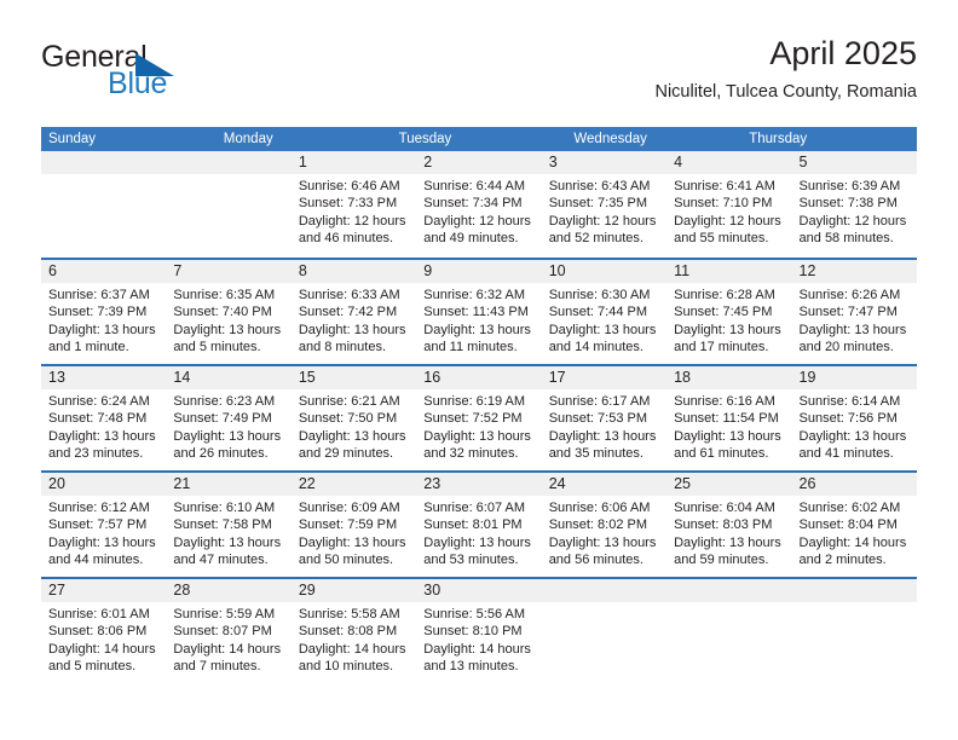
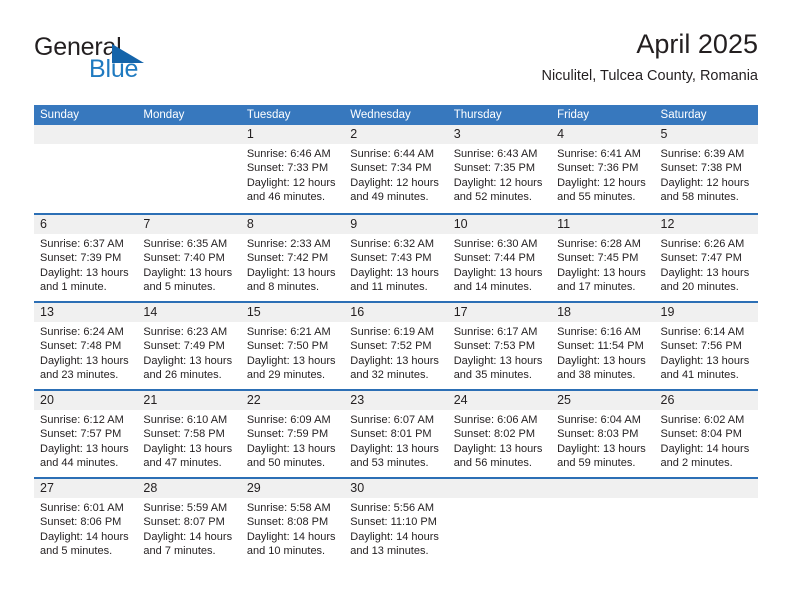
  General
  Blue
  April 2025
  Niculitel, Tulcea County, Romania
  Sunday
  Monday
  Tuesday
  Wednesday
  Thursday
+ Friday
+ Saturday
  1
  Sunrise: 6:46 AM
  Sunset: 7:33 PM
  Daylight: 12 hours
  and 46 minutes.
  2
  Sunrise: 6:44 AM
  Sunset: 7:34 PM
  Daylight: 12 hours
  and 49 minutes.
  3
  Sunrise: 6:43 AM
  Sunset: 7:35 PM
  Daylight: 12 hours
  and 52 minutes.
  4
  Sunrise: 6:41 AM
- Sunset: 7:10 PM
+ Sunset: 7:36 PM
  Daylight: 12 hours
  and 55 minutes.
  5
  Sunrise: 6:39 AM
  Sunset: 7:38 PM
  Daylight: 12 hours
  and 58 minutes.
  6
  Sunrise: 6:37 AM
  Sunset: 7:39 PM
  Daylight: 13 hours
  and 1 minute.
  7
  Sunrise: 6:35 AM
  Sunset: 7:40 PM
  Daylight: 13 hours
  and 5 minutes.
  8
- Sunrise: 6:33 AM
+ Sunrise: 2:33 AM
  Sunset: 7:42 PM
  Daylight: 13 hours
  and 8 minutes.
  9
  Sunrise: 6:32 AM
- Sunset: 11:43 PM
+ Sunset: 7:43 PM
  Daylight: 13 hours
  and 11 minutes.
  10
  Sunrise: 6:30 AM
  Sunset: 7:44 PM
  Daylight: 13 hours
  and 14 minutes.
  11
  Sunrise: 6:28 AM
  Sunset: 7:45 PM
  Daylight: 13 hours
  and 17 minutes.
  12
  Sunrise: 6:26 AM
  Sunset: 7:47 PM
  Daylight: 13 hours
  and 20 minutes.
  13
  Sunrise: 6:24 AM
  Sunset: 7:48 PM
  Daylight: 13 hours
  and 23 minutes.
  14
  Sunrise: 6:23 AM
  Sunset: 7:49 PM
  Daylight: 13 hours
  and 26 minutes.
  15
  Sunrise: 6:21 AM
  Sunset: 7:50 PM
  Daylight: 13 hours
  and 29 minutes.
  16
  Sunrise: 6:19 AM
  Sunset: 7:52 PM
  Daylight: 13 hours
  and 32 minutes.
  17
  Sunrise: 6:17 AM
  Sunset: 7:53 PM
  Daylight: 13 hours
  and 35 minutes.
  18
  Sunrise: 6:16 AM
  Sunset: 11:54 PM
  Daylight: 13 hours
- and 61 minutes.
+ and 38 minutes.
  19
  Sunrise: 6:14 AM
  Sunset: 7:56 PM
  Daylight: 13 hours
  and 41 minutes.
  20
  Sunrise: 6:12 AM
  Sunset: 7:57 PM
  Daylight: 13 hours
  and 44 minutes.
  21
  Sunrise: 6:10 AM
  Sunset: 7:58 PM
  Daylight: 13 hours
  and 47 minutes.
  22
  Sunrise: 6:09 AM
  Sunset: 7:59 PM
  Daylight: 13 hours
  and 50 minutes.
  23
  Sunrise: 6:07 AM
  Sunset: 8:01 PM
  Daylight: 13 hours
  and 53 minutes.
  24
  Sunrise: 6:06 AM
  Sunset: 8:02 PM
  Daylight: 13 hours
  and 56 minutes.
  25
  Sunrise: 6:04 AM
  Sunset: 8:03 PM
  Daylight: 13 hours
  and 59 minutes.
  26
  Sunrise: 6:02 AM
  Sunset: 8:04 PM
  Daylight: 14 hours
  and 2 minutes.
  27
  Sunrise: 6:01 AM
  Sunset: 8:06 PM
  Daylight: 14 hours
  and 5 minutes.
  28
  Sunrise: 5:59 AM
  Sunset: 8:07 PM
  Daylight: 14 hours
  and 7 minutes.
  29
  Sunrise: 5:58 AM
  Sunset: 8:08 PM
  Daylight: 14 hours
  and 10 minutes.
  30
  Sunrise: 5:56 AM
- Sunset: 8:10 PM
+ Sunset: 11:10 PM
  Daylight: 14 hours
  and 13 minutes.
